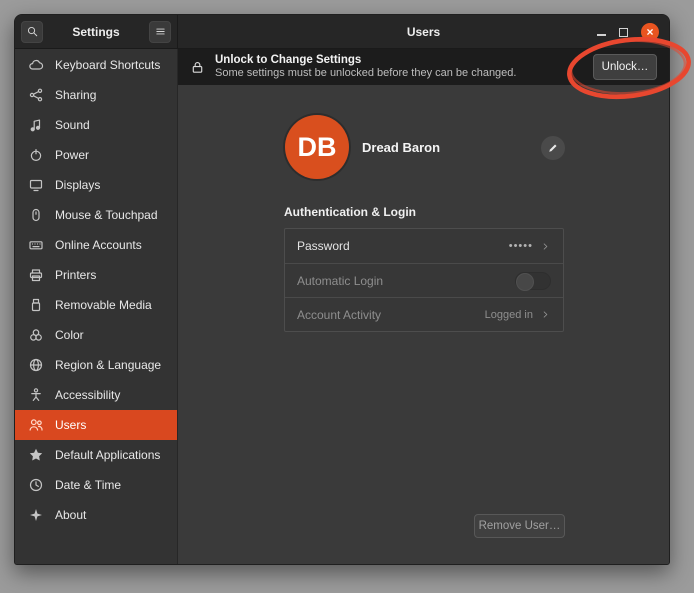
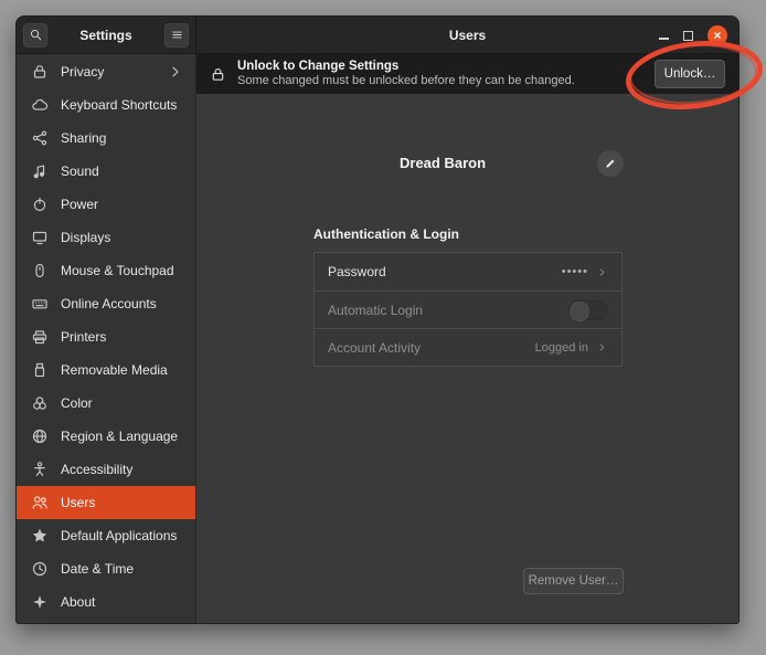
  Settings
  Users
  ×
+ Privacy
  Keyboard Shortcuts
  Sharing
  Sound
  Power
  Displays
  Mouse & Touchpad
  Online Accounts
  Printers
  Removable Media
  Color
  Region & Language
  Accessibility
  Users
  Default Applications
  Date & Time
  About
  Unlock to Change Settings
- Some settings must be unlocked before they can be changed.
+ Some changed must be unlocked before they can be changed.
  Unlock…
- DB
  Dread Baron
  Authentication & Login
  Password
  •••••
  Automatic Login
  Account Activity
  Logged in
  Remove User…
